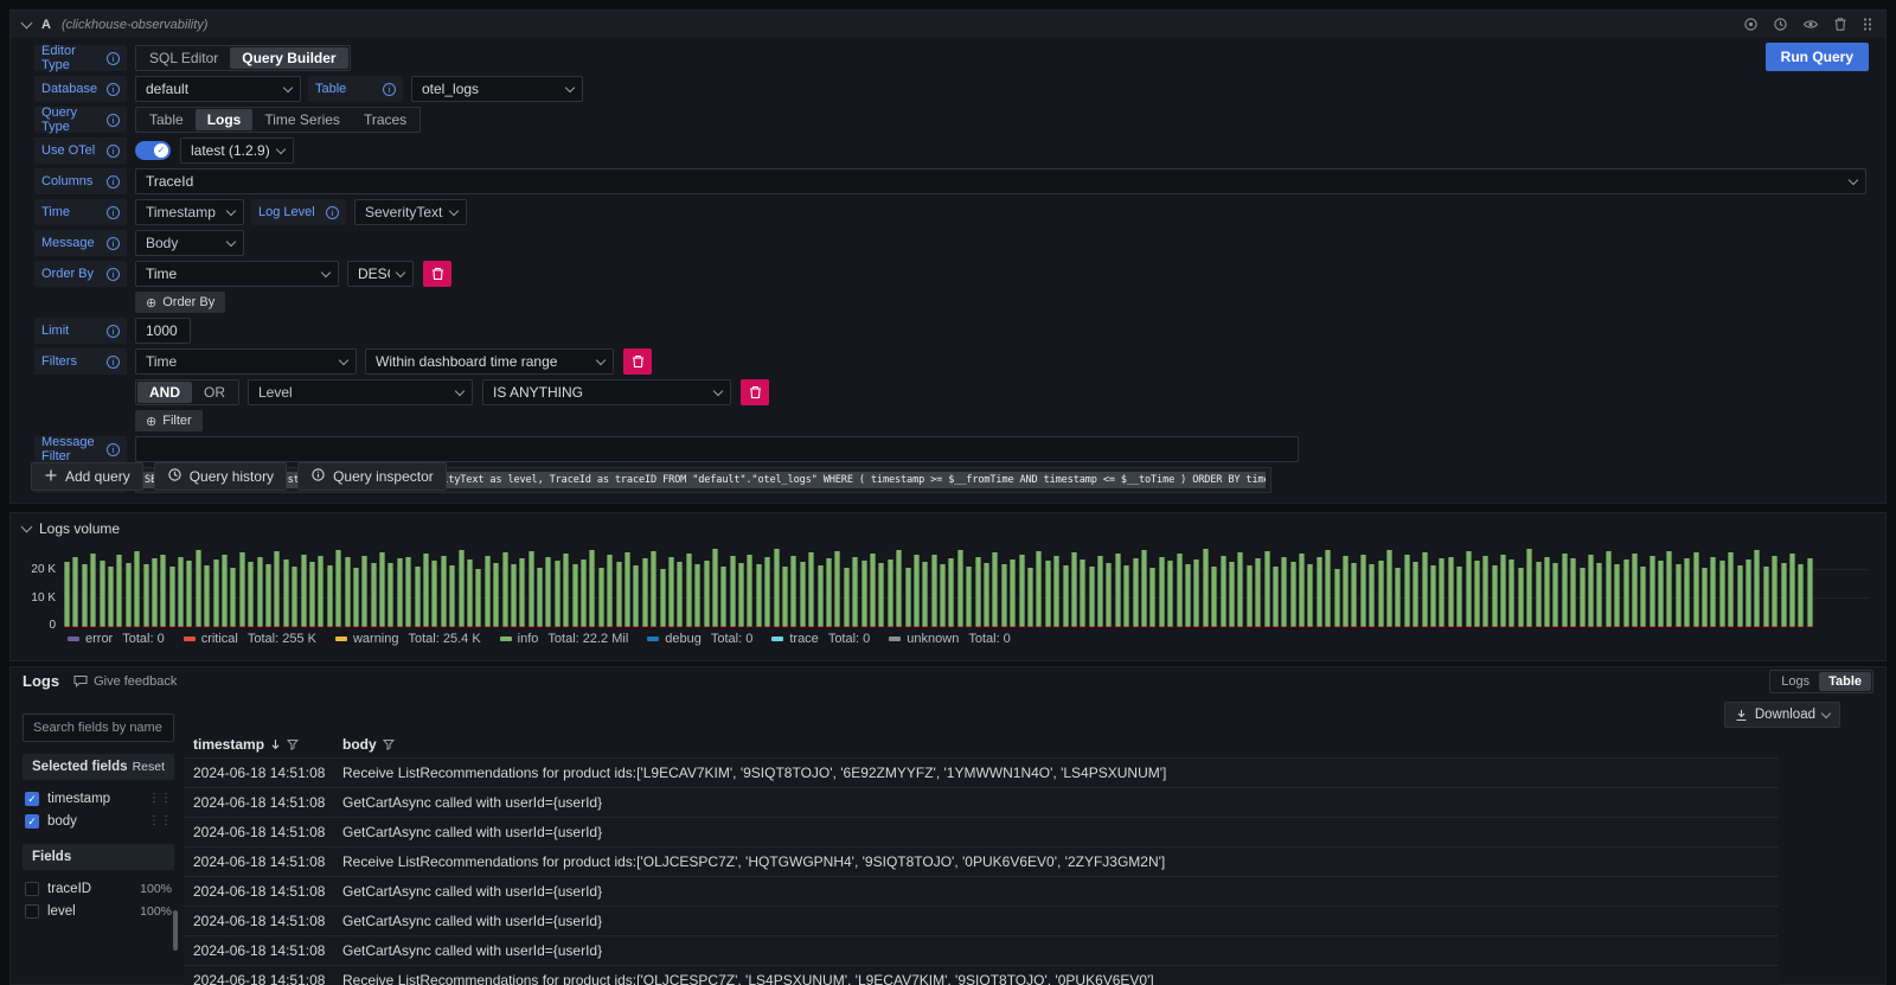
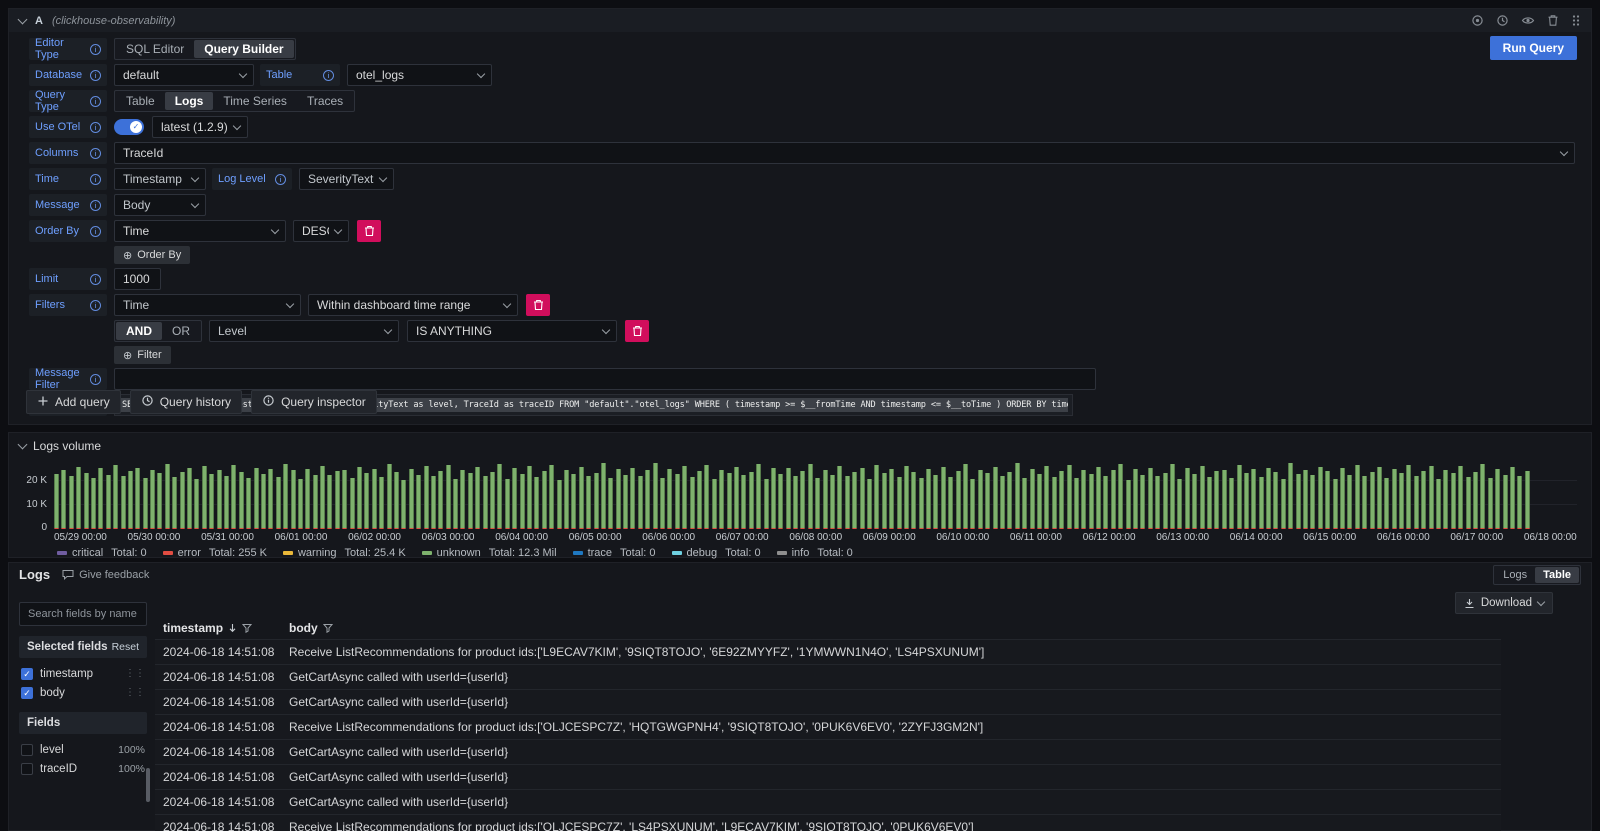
  A
  (clickhouse-observability)
  Run Query
  Editor Type
  i
  SQL Editor
  Query Builder
  Database
  i
  default
  Table
  i
  otel_logs
  Query Type
  i
  Table
  Logs
  Time Series
  Traces
  Use OTel
  i
  ✓
  latest (1.2.9)
  Columns
  i
  TraceId
  Time
  i
  Timestamp
  Log Level
  i
  SeverityText
  Message
  i
  Body
  Order By
  i
  Time
  DES
  ⊕
  Order By
  Limit
  i
  1000
  Filters
  i
  Time
  Within dashboard time range
  AND
  OR
  Level
  IS ANYTHING
  ⊕
  Filter
  Message Filter
  i
  Add query
  Query history
  Query inspector
  Logs volume
  20 K
  10 K
  0
+ 05/29 00:00
+ 05/30 00:00
+ 05/31 00:00
+ 06/01 00:00
+ 06/02 00:00
+ 06/03 00:00
+ 06/04 00:00
+ 06/05 00:00
+ 06/06 00:00
+ 06/07 00:00
+ 06/08 00:00
+ 06/09 00:00
+ 06/10 00:00
+ 06/11 00:00
+ 06/12 00:00
+ 06/13 00:00
+ 06/14 00:00
+ 06/15 00:00
+ 06/16 00:00
+ 06/17 00:00
+ 06/18 00:00
- error
+ critical
  Total: 0
- critical
+ error
  Total: 255 K
  warning
  Total: 25.4 K
- info
+ unknown
- Total: 22.2 Mil
+ Total: 12.3 Mil
- debug
+ trace
  Total: 0
- trace
+ debug
  Total: 0
- unknown
+ info
  Total: 0
  Logs
  Give feedback
  Logs
  Table
  Search fields by name
  Selected fields
  Reset
  ✓
  timestamp
  ⋮⋮
  ✓
  body
  ⋮⋮
  Fields
- traceID
+ level
  100%
- level
+ traceID
  100%
  Download
  timestamp	body
  2024-06-18 14:51:08	Receive ListRecommendations for product ids:['L9ECAV7KIM', '9SIQT8TOJO', '6E92ZMYYFZ', '1YMWWN1N4O', 'LS4PSXUNUM']
  2024-06-18 14:51:08	GetCartAsync called with userId={userId}
  2024-06-18 14:51:08	GetCartAsync called with userId={userId}
  2024-06-18 14:51:08	Receive ListRecommendations for product ids:['OLJCESPC7Z', 'HQTGWGPNH4', '9SIQT8TOJO', '0PUK6V6EV0', '2ZYFJ3GM2N']
  2024-06-18 14:51:08	GetCartAsync called with userId={userId}
  2024-06-18 14:51:08	GetCartAsync called with userId={userId}
  2024-06-18 14:51:08	GetCartAsync called with userId={userId}
  2024-06-18 14:51:08	Receive ListRecommendations for product ids:['OLJCESPC7Z', 'LS4PSXUNUM', 'L9ECAV7KIM', '9SIQT8TOJO', '0PUK6V6EV0']
